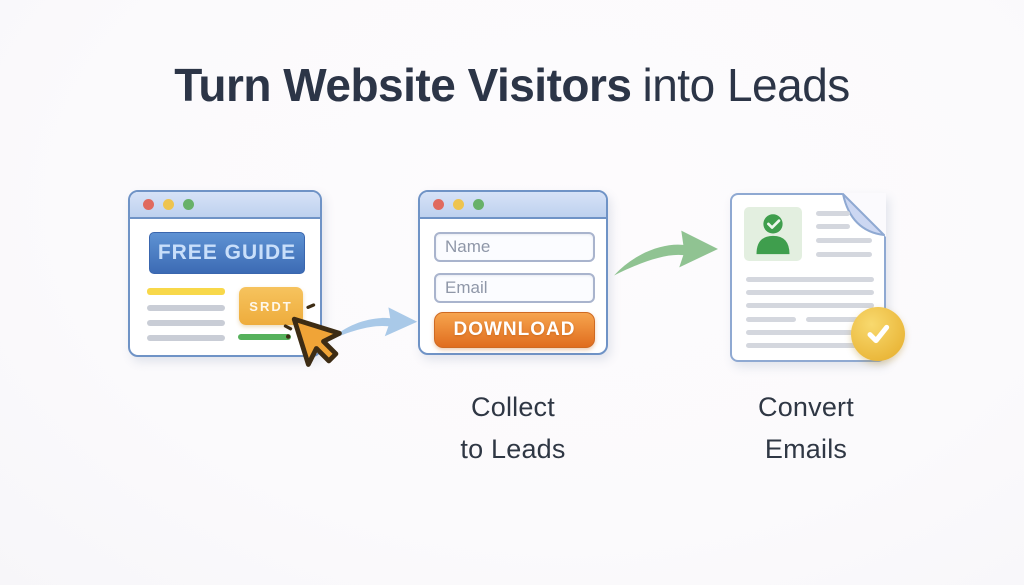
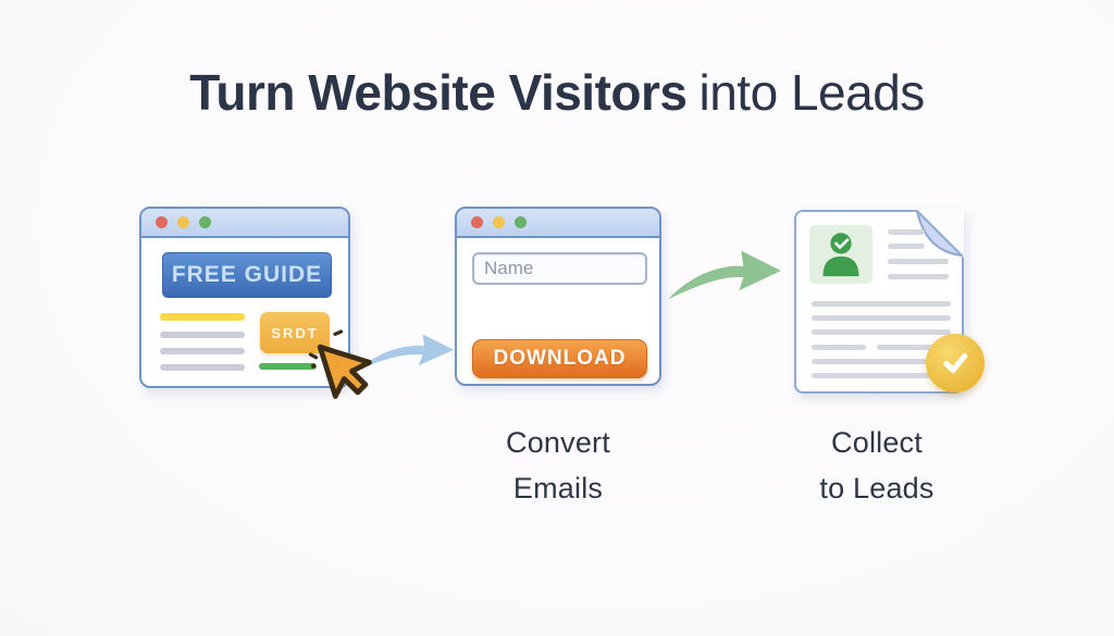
  Turn Website Visitors into Leads
  FREE GUIDE
  SRDT
  Name
- Email
  DOWNLOAD
- Collect
+ Convert
- to Leads
+ Emails
- Convert
+ Collect
- Emails
+ to Leads
